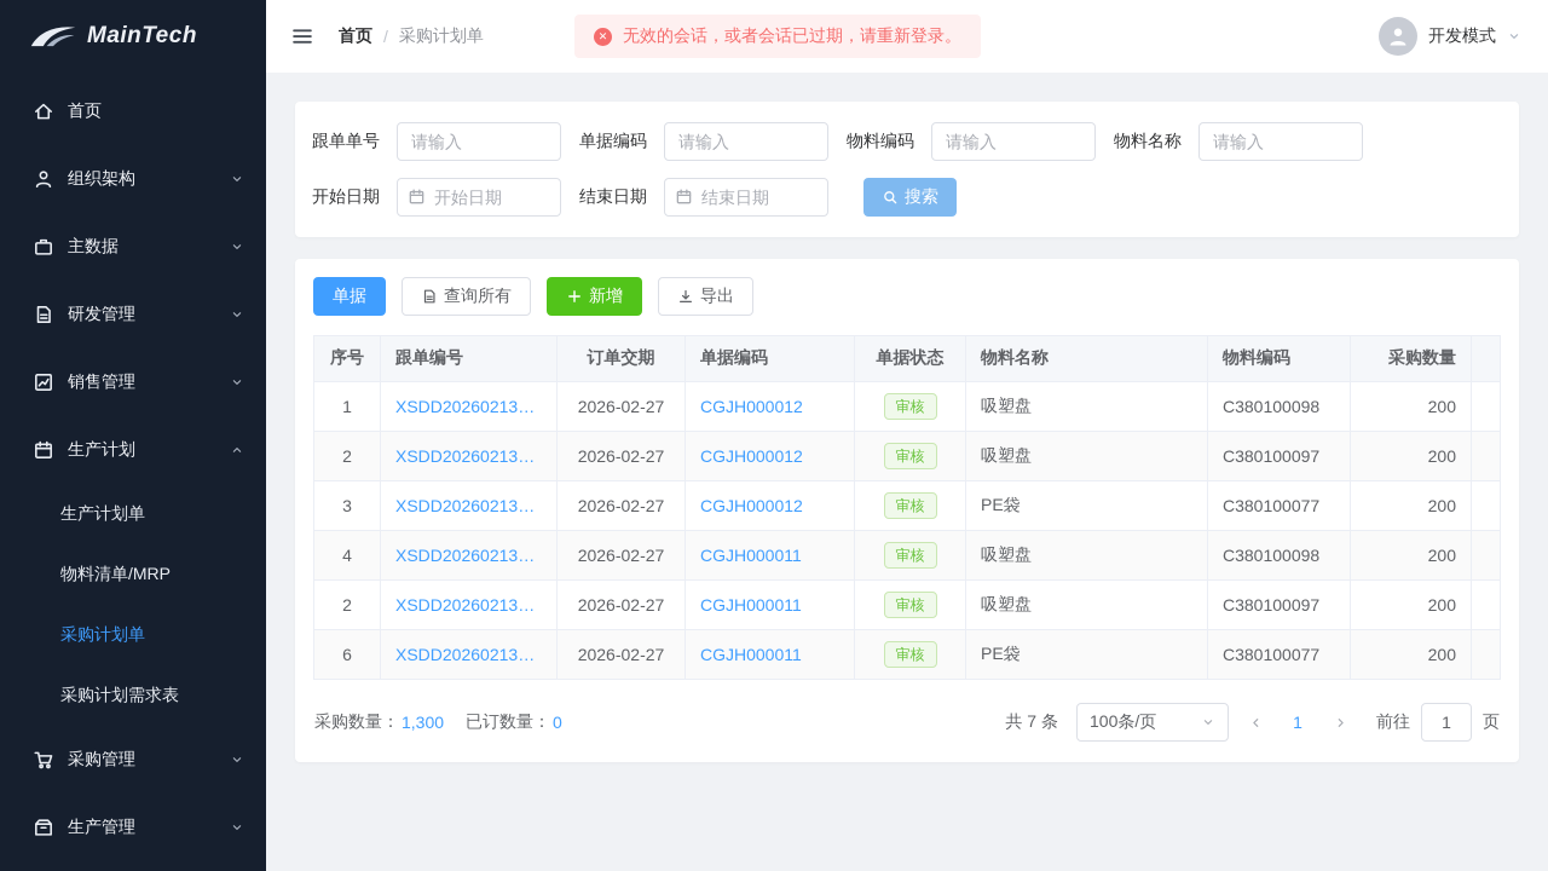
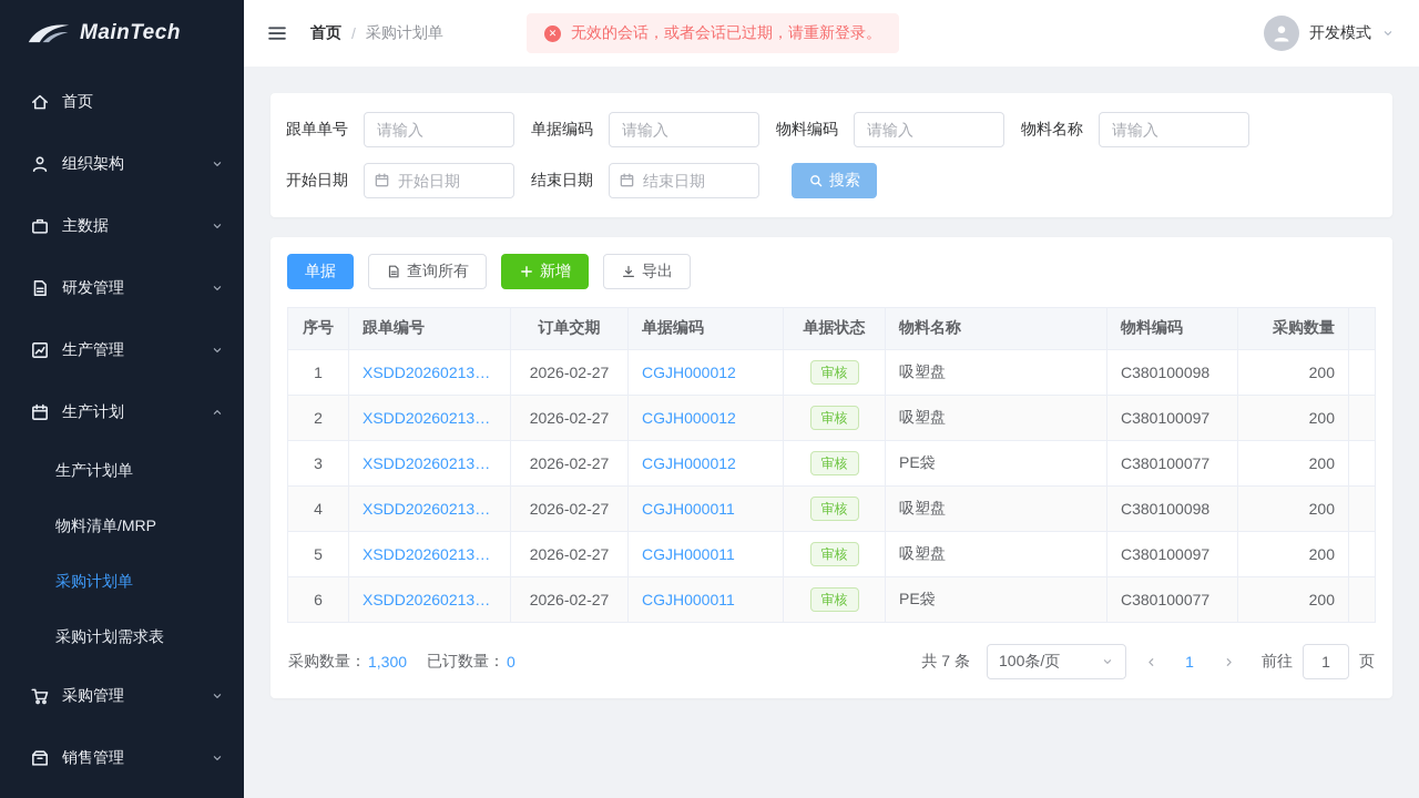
  MainTech
  首页
  组织架构
  主数据
  研发管理
- 销售管理
+ 生产管理
  生产计划
  生产计划单
  物料清单/MRP
  采购计划单
  采购计划需求表
  采购管理
- 生产管理
+ 销售管理
  首页
  /
  采购计划单
  ✕
  无效的会话，或者会话已过期，请重新登录。
  开发模式
  跟单单号
  请输入
  单据编码
  请输入
  物料编码
  请输入
  物料名称
  请输入
  开始日期
  开始日期
  结束日期
  结束日期
  搜索
  单据
  查询所有
  新增
  导出
  序号	跟单编号	订单交期	单据编码	单据状态	物料名称	物料编码	采购数量
  1	XSDD2026021306··	2026-02-27	CGJH000012	审核	吸塑盘	C380100098	200
  2	XSDD2026021306··	2026-02-27	CGJH000012	审核	吸塑盘	C380100097	200
  3	XSDD2026021306··	2026-02-27	CGJH000012	审核	PE袋	C380100077	200
  4	XSDD2026021306··	2026-02-27	CGJH000011	审核	吸塑盘	C380100098	200
- 2	XSDD2026021306··	2026-02-27	CGJH000011	审核	吸塑盘	C380100097	200
+ 5	XSDD2026021306··	2026-02-27	CGJH000011	审核	吸塑盘	C380100097	200
  6	XSDD2026021306··	2026-02-27	CGJH000011	审核	PE袋	C380100077	200
  采购数量：
  1,300
  已订数量：
  0
  共 7 条
  100条/页
  1
  前往
  1
  页
